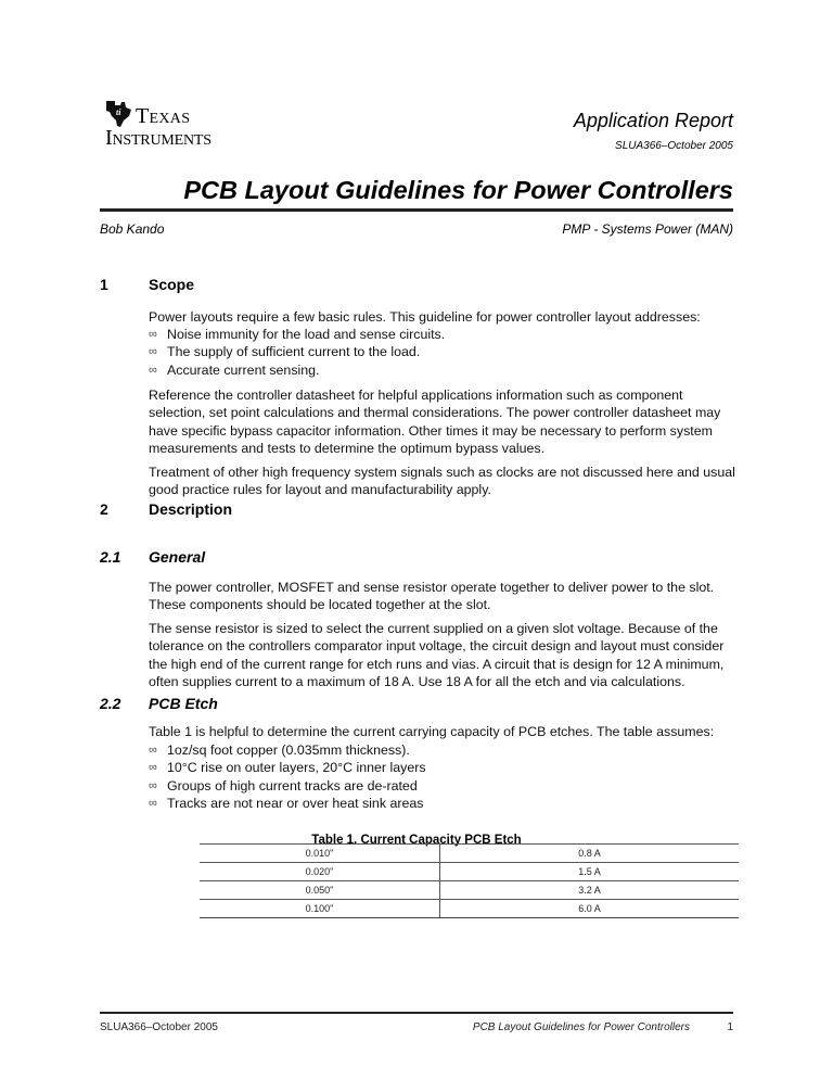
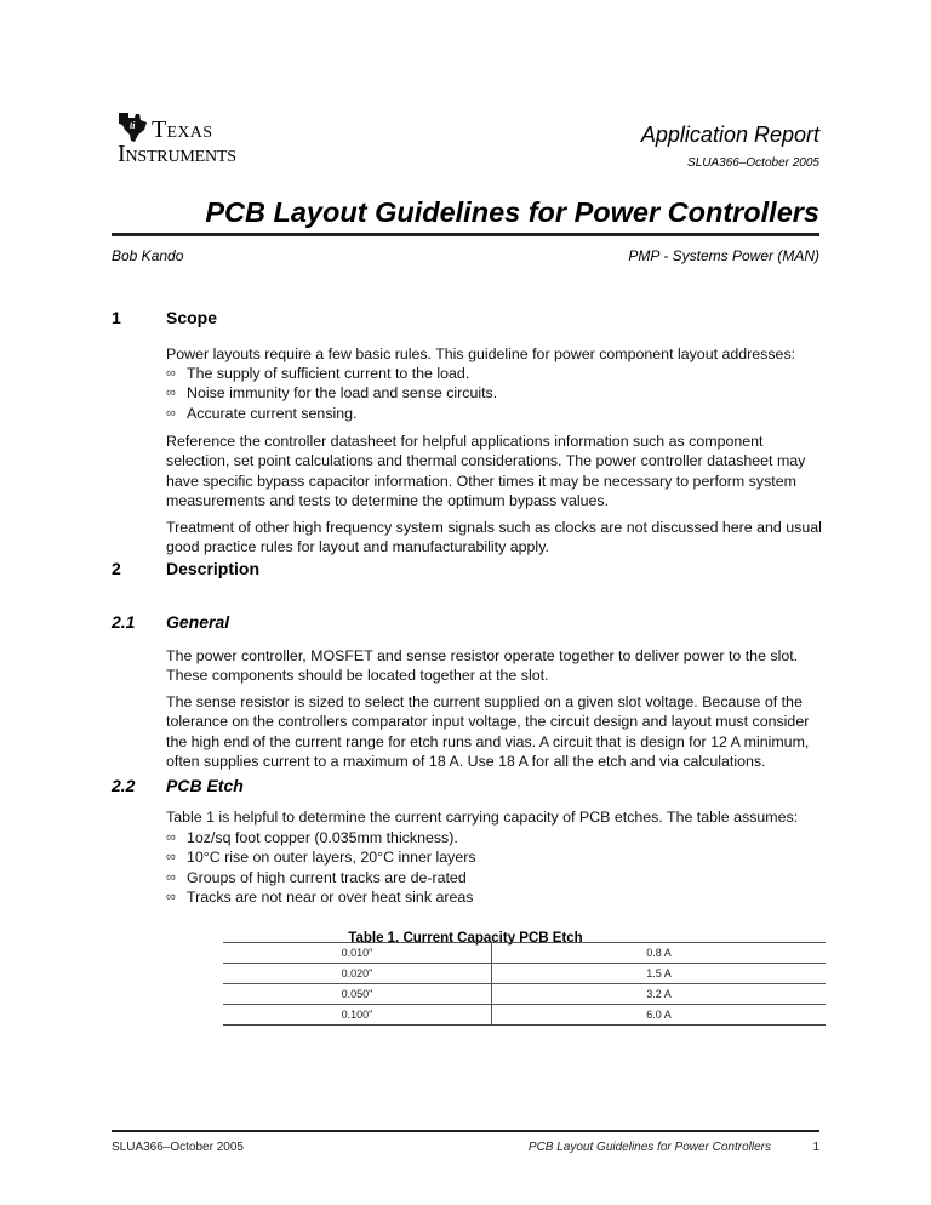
  ti
  Texas
  Instruments
  Application Report
  SLUA366–October 2005
  PCB Layout Guidelines for Power Controllers
  Bob Kando
  PMP - Systems Power (MAN)
  1
  Scope
- Power layouts require a few basic rules. This guideline for power controller layout addresses:
+ Power layouts require a few basic rules. This guideline for power component layout addresses:
  ∞
- Noise immunity for the load and sense circuits.
+ The supply of sufficient current to the load.
  ∞
- The supply of sufficient current to the load.
+ Noise immunity for the load and sense circuits.
  ∞
  Accurate current sensing.
  Reference the controller datasheet for helpful applications information such as component selection, set point calculations and thermal considerations. The power controller datasheet may have specific bypass capacitor information. Other times it may be necessary to perform system measurements and tests to determine the optimum bypass values.
  Treatment of other high frequency system signals such as clocks are not discussed here and usual good practice rules for layout and manufacturability apply.
  2
  Description
  2.1
  General
  The power controller, MOSFET and sense resistor operate together to deliver power to the slot. These components should be located together at the slot.
  The sense resistor is sized to select the current supplied on a given slot voltage. Because of the tolerance on the controllers comparator input voltage, the circuit design and layout must consider the high end of the current range for etch runs and vias. A circuit that is design for 12 A minimum, often supplies current to a maximum of 18 A. Use 18 A for all the etch and via calculations.
  2.2
  PCB Etch
  Table 1 is helpful to determine the current carrying capacity of PCB etches. The table assumes:
  ∞
  1oz/sq foot copper (0.035mm thickness).
  ∞
  10°C rise on outer layers, 20°C inner layers
  ∞
  Groups of high current tracks are de-rated
  ∞
  Tracks are not near or over heat sink areas
  Table 1. Current Capacity PCB Etch
  0.010"	0.8 A
  0.020"	1.5 A
  0.050"	3.2 A
  0.100"	6.0 A
  SLUA366–October 2005
  PCB Layout Guidelines for Power Controllers
  1
